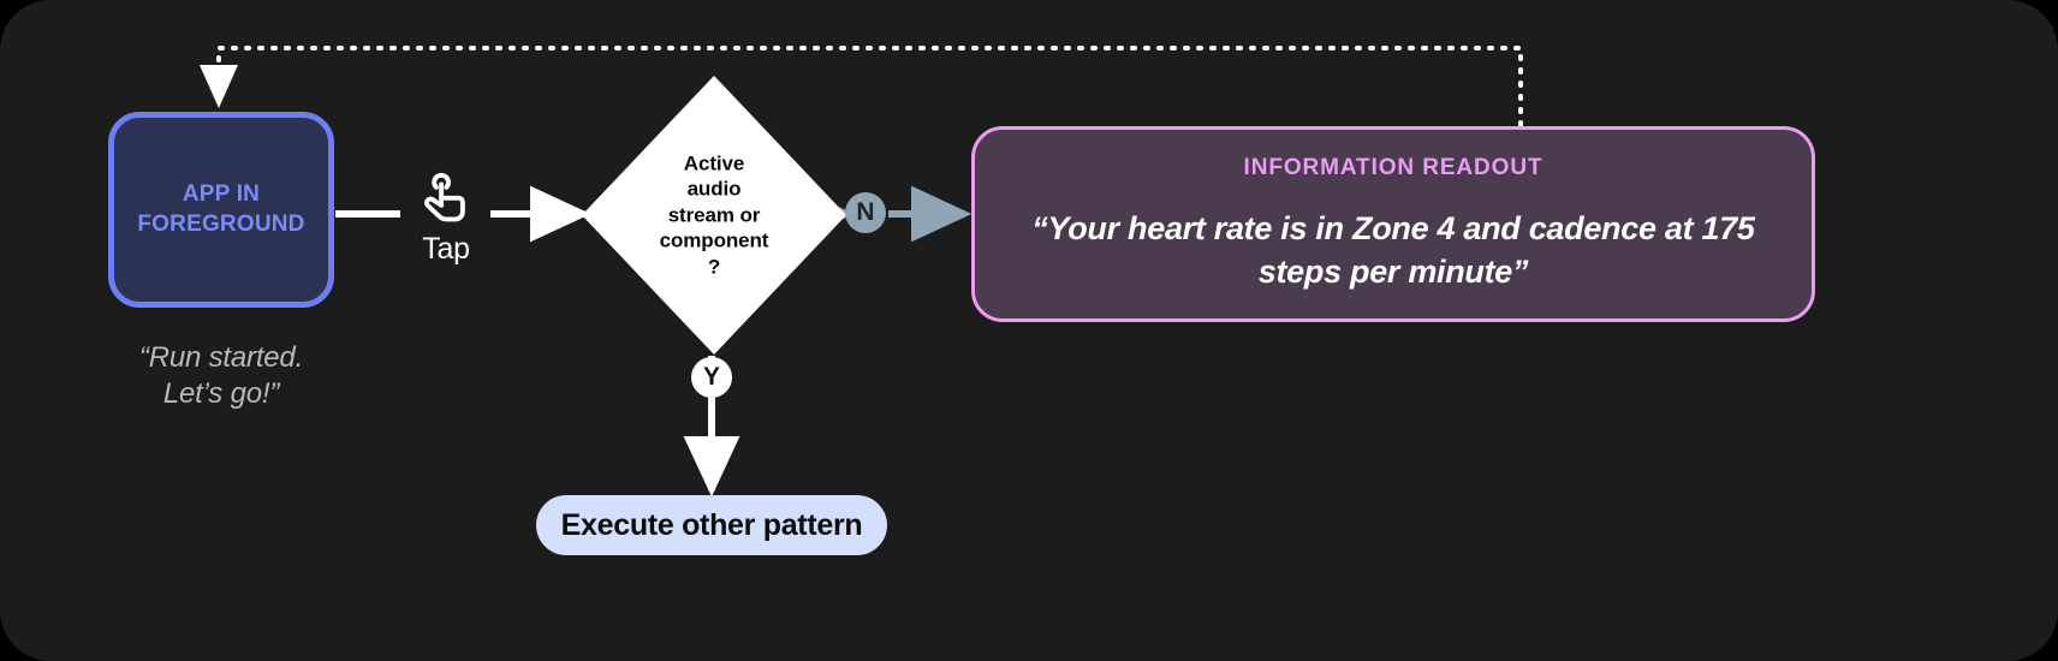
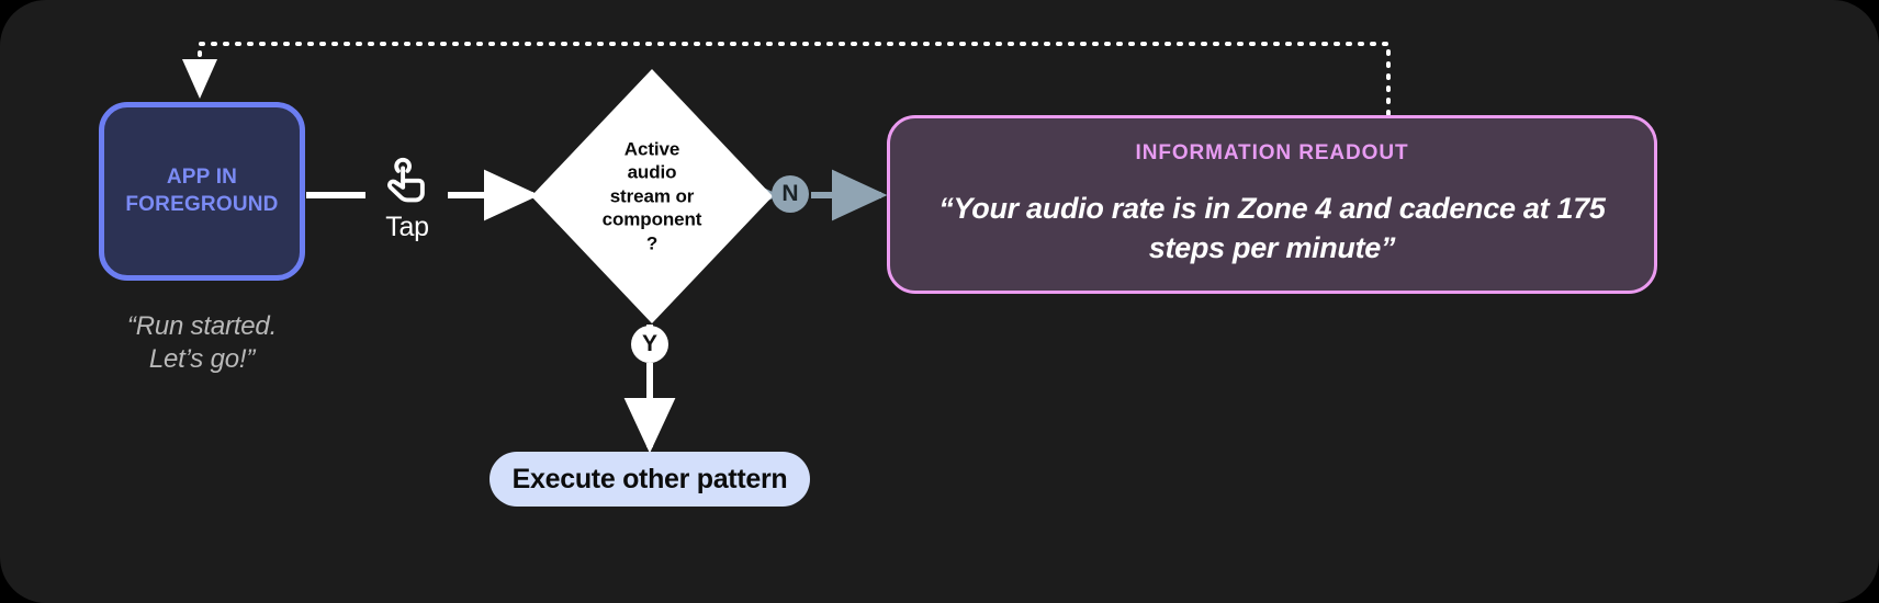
  APP IN FOREGROUND
  “Run started.
  Let’s go!”
  Tap
  Active
  audio
  stream or
  component
  ?
  N
  Y
  INFORMATION READOUT
- “Your heart rate is in Zone 4 and cadence at 175 steps per minute”
+ “Your audio rate is in Zone 4 and cadence at 175 steps per minute”
  Execute other pattern
